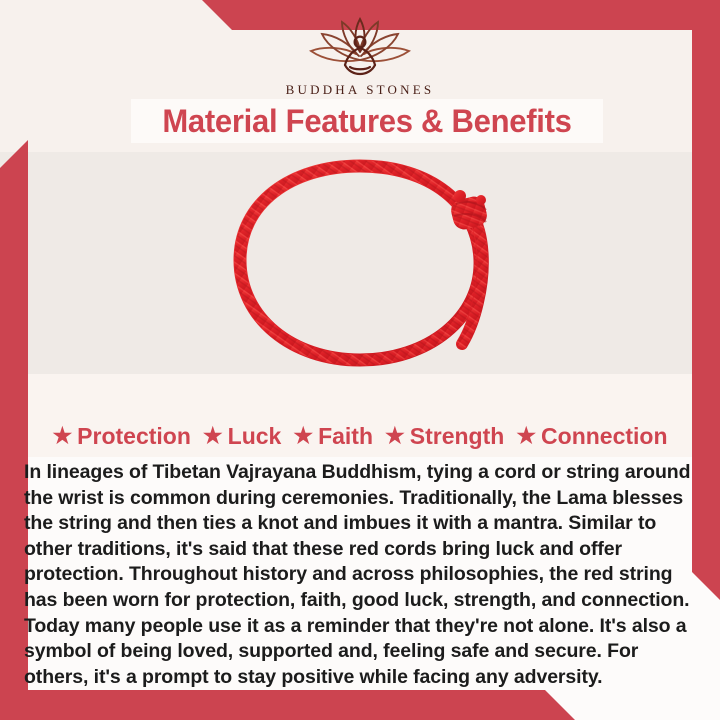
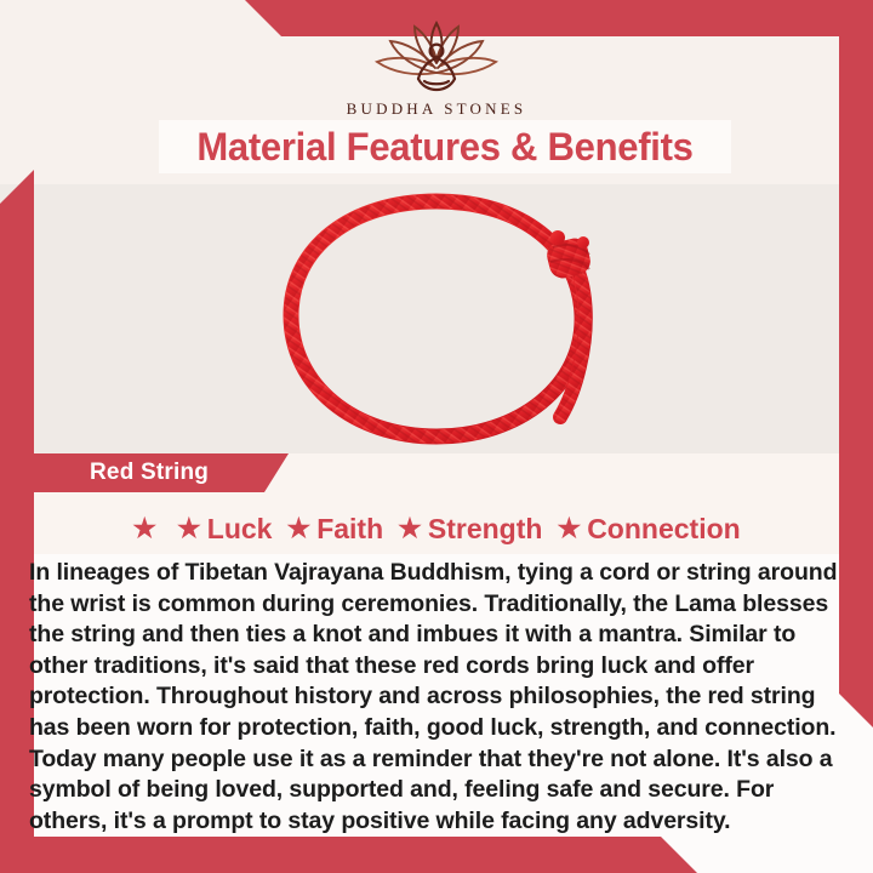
  BUDDHA STONES
  Material Features & Benefits
+ Red String
  ★
- Protection
  ★
  Luck
  ★
  Faith
  ★
  Strength
  ★
  Connection
  In lineages of Tibetan Vajrayana Buddhism, tying a cord or string around the wrist is common during ceremonies. Traditionally, the Lama blesses the string and then ties a knot and imbues it with a mantra. Similar to other traditions, it's said that these red cords bring luck and offer protection. Throughout history and across philosophies, the red string has been worn for protection, faith, good luck, strength, and connection. Today many people use it as a reminder that they're not alone. It's also a symbol of being loved, supported and, feeling safe and secure. For others, it's a prompt to stay positive while facing any adversity.
